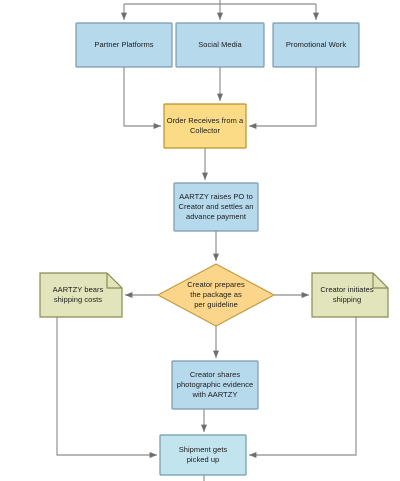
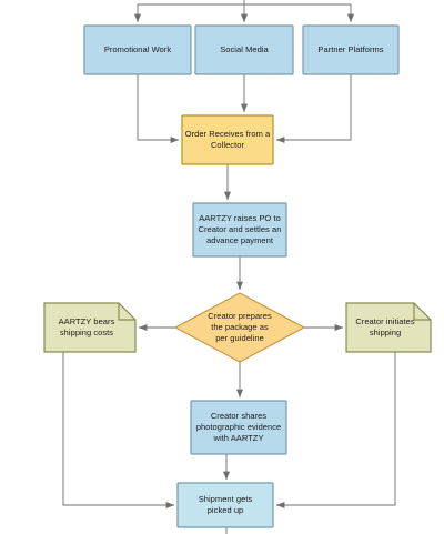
- Partner Platforms
+ Promotional Work
  Social Media
- Promotional Work
+ Partner Platforms
  Order Receives from a
  Collector
  AARTZY raises PO to
  Creator and settles an
  advance payment
  Creator prepares
  the package as
  per guideline
  AARTZY bears
  shipping costs
  Creator initiates
  shipping
  Creator shares
  photographic evidence
  with AARTZY
  Shipment gets
  picked up
